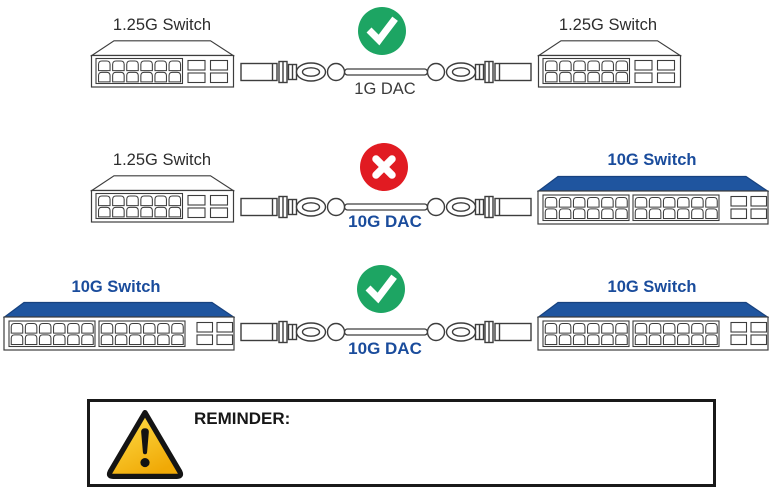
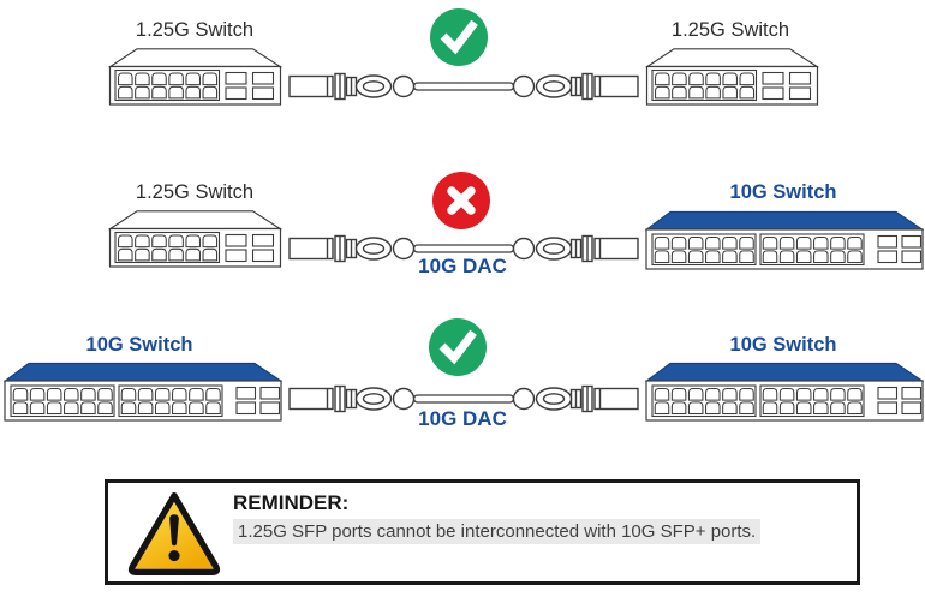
  1.25G Switch
  1.25G Switch
- 1G DAC
  1.25G Switch
  10G Switch
  10G DAC
  10G Switch
  10G Switch
  10G DAC
  REMINDER:
+ 1.25G SFP ports cannot be interconnected with 10G SFP+ ports.
